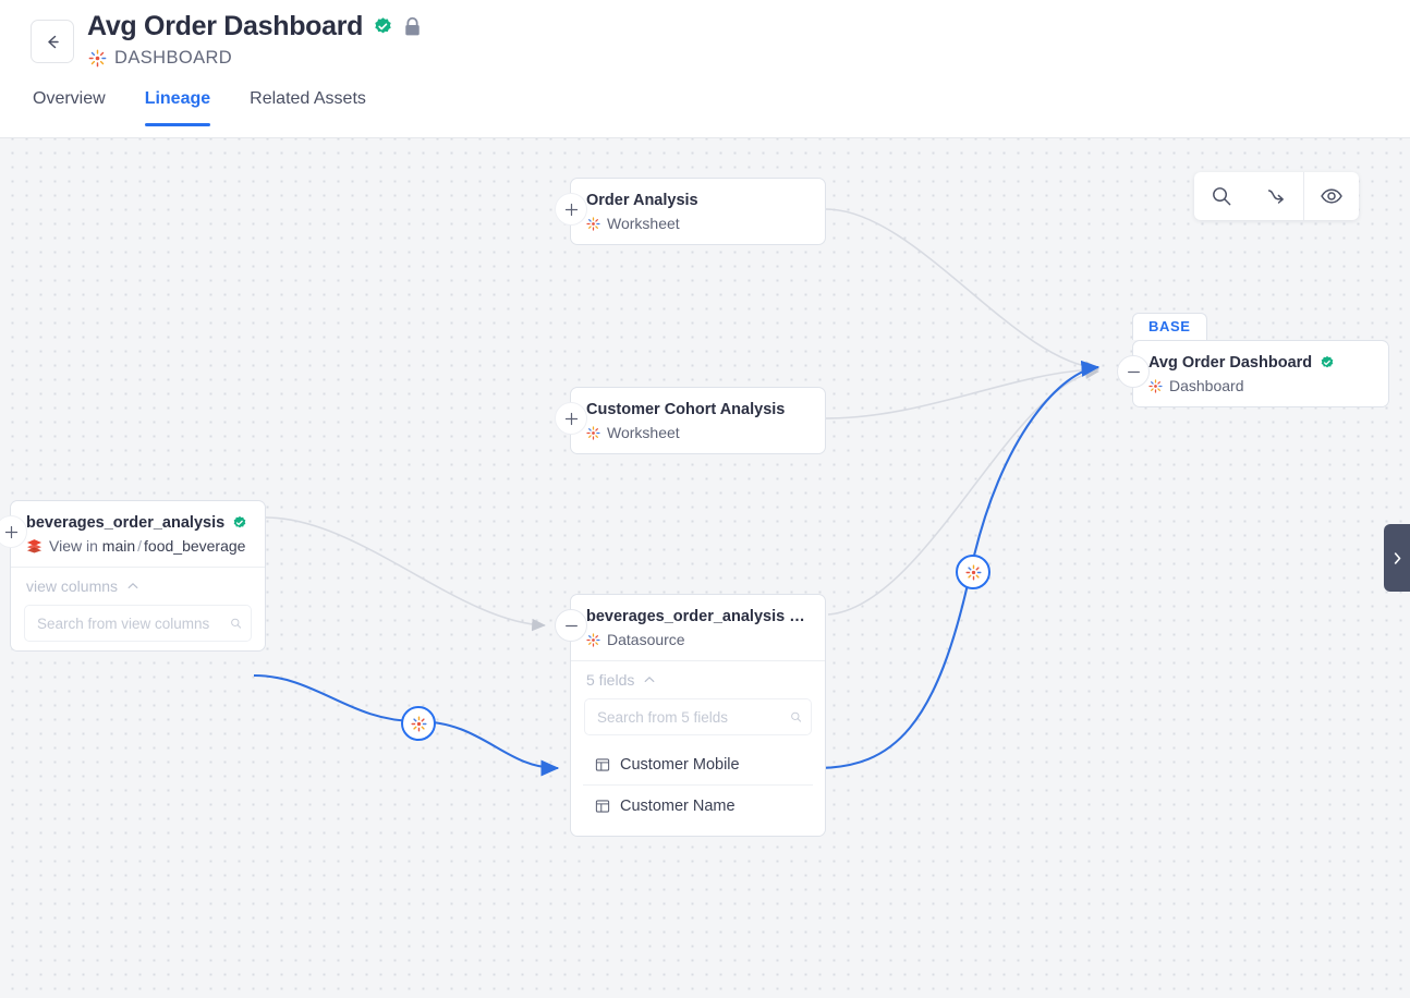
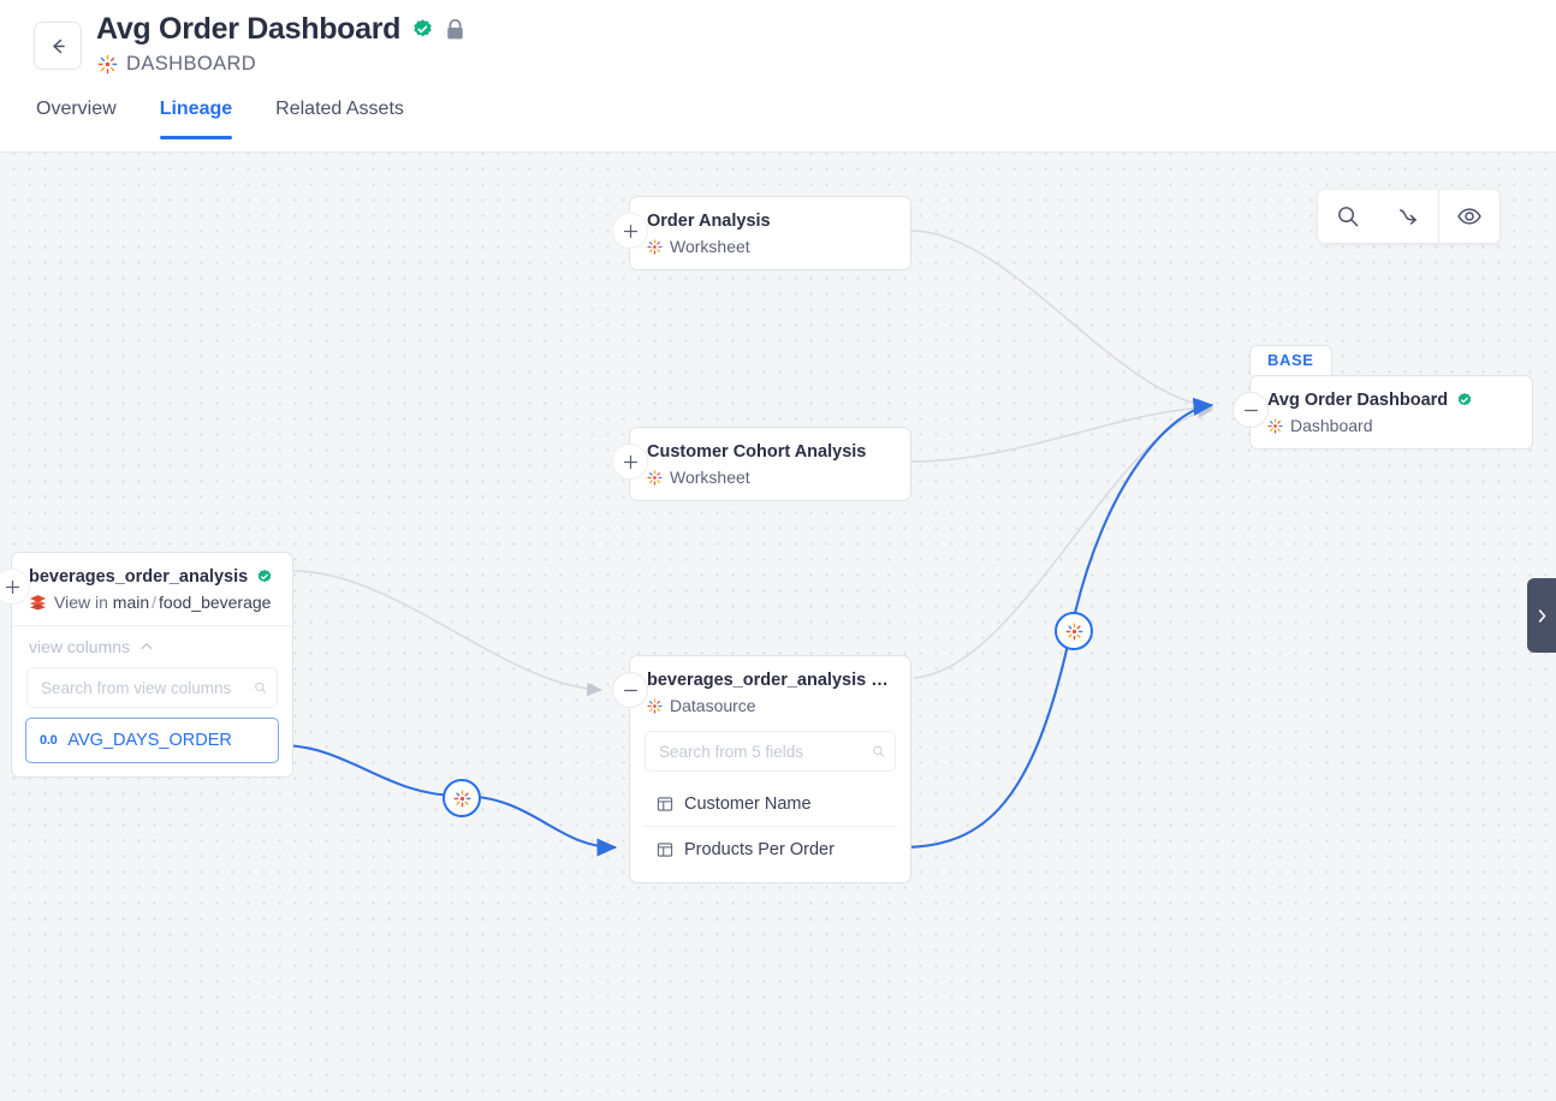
  Avg Order Dashboard
  DASHBOARD
  Overview
  Lineage
  Related Assets
  Order Analysis
  Worksheet
  Customer Cohort Analysis
  Worksheet
  BASE
  Avg Order Dashboard
  Dashboard
  beverages_order_analysis
  View in main / food_beverage
  view columns
  Search from view columns
+ 0.0
+ AVG_DAYS_ORDER
  beverages_order_analysis (fo
  Datasource
- 5 fields
  Search from 5 fields
- Customer Mobile
  Customer Name
+ Products Per Order
